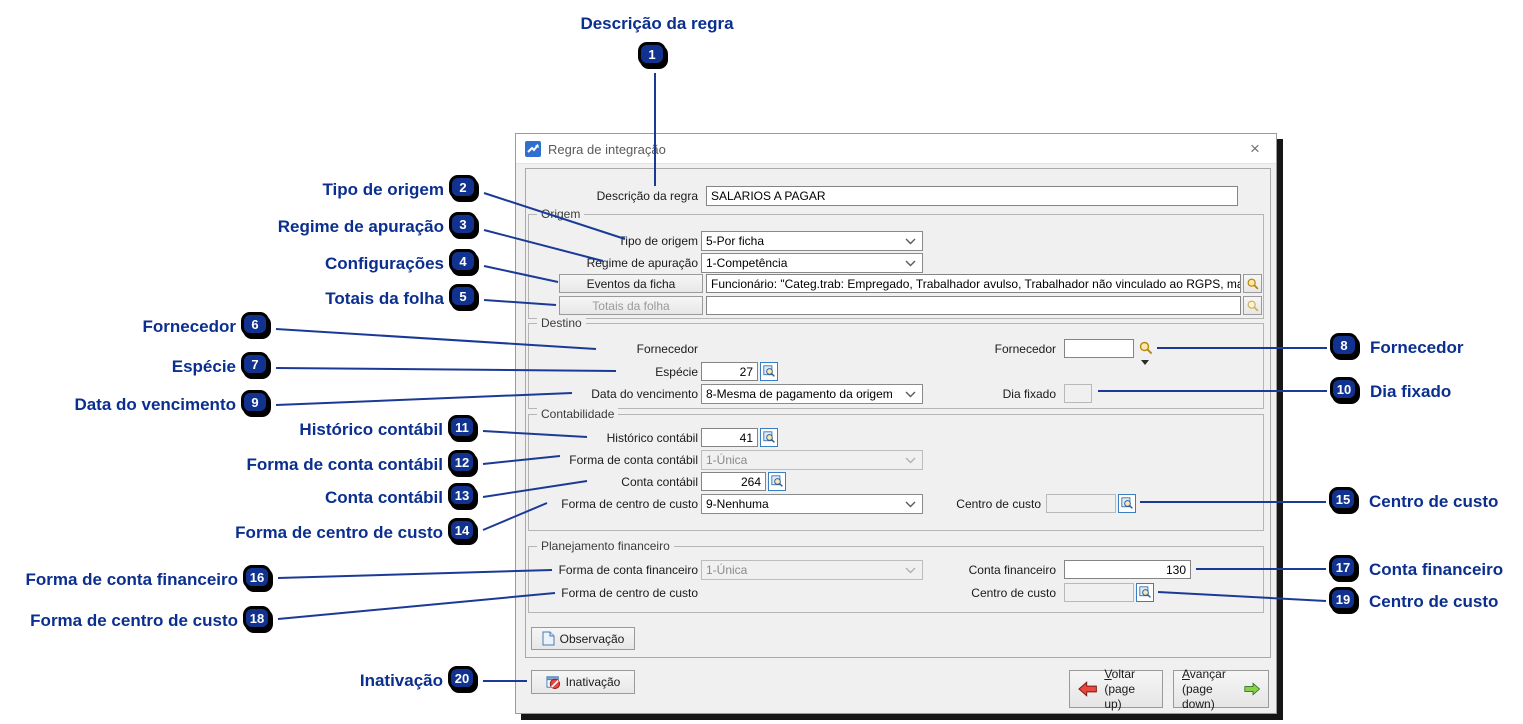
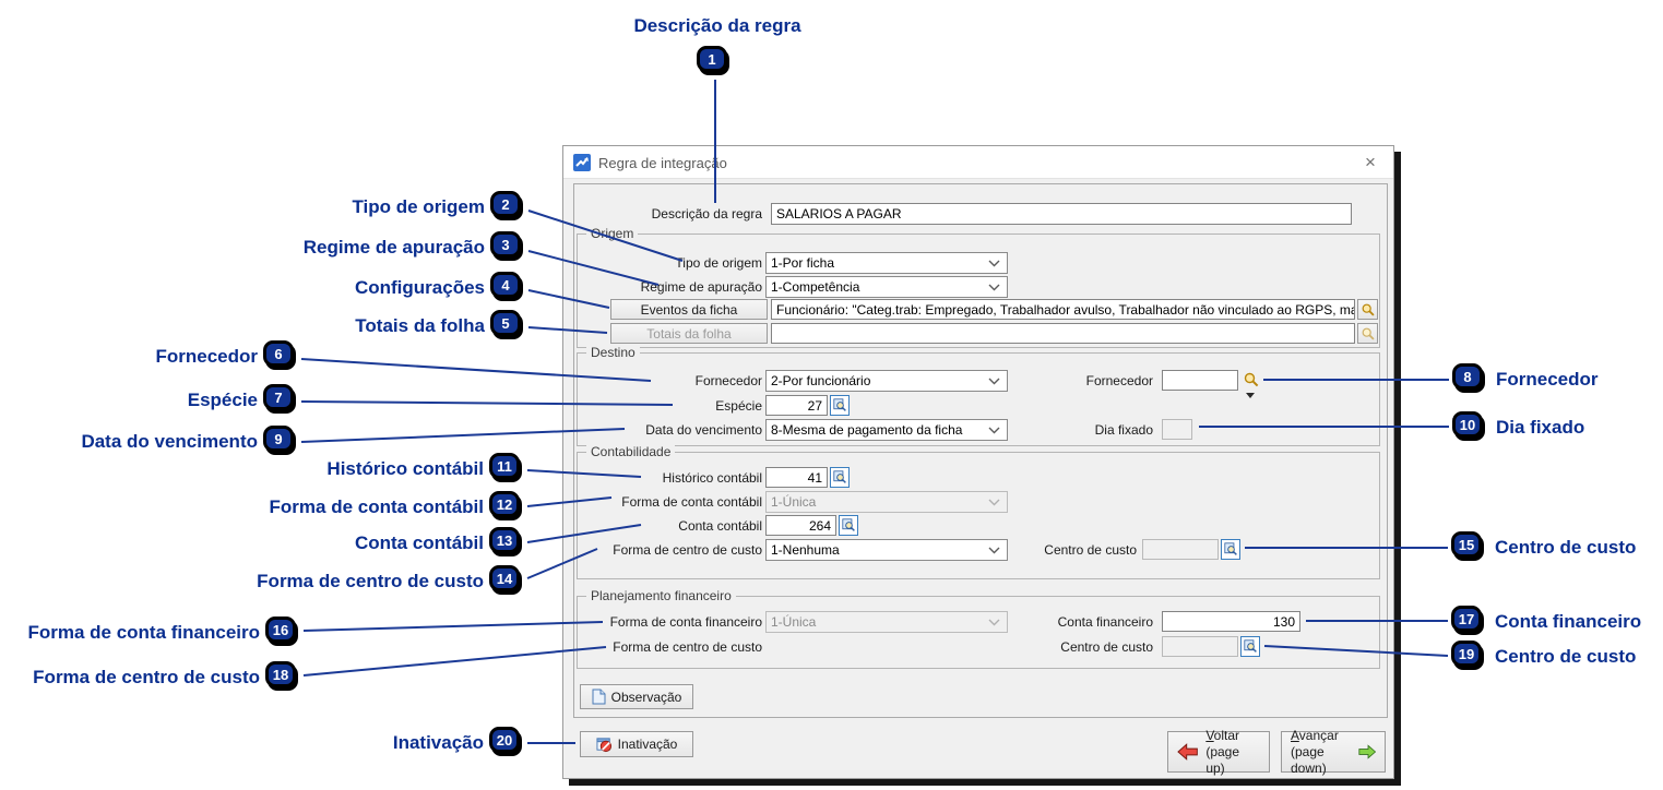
  Regra de integraço
  ×
  Descrição da regra
  SALARIOS A PAGAR
  rigem
  Tipo de origem
- 5-Por ficha
+ 1-Por ficha
  Regime de apuração
  1-Competência
  Eventos da ficha
  Funcionário: "Categ.trab: Empregado, Trabalhador avulso, Trabalhador não vinculado ao RGPS, ma
  Totais da folha
  Destino
  Fornecedor
+ 2-Por funcionário
  Fornecedor
  Espécie
  27
  Data do vencimento
- 8-Mesma de pagamento da origem
+ 8-Mesma de pagamento da ficha
  Dia fixado
  Contabilidade
  Histórico contábil
  41
  Forma de conta contábil
  1-Única
  Conta contábil
  264
  Forma de centro de custo
- 9-Nenhuma
+ 1-Nenhuma
  Centro de custo
  Planejamento financeiro
  Forma de conta financeiro
  1-Única
  Conta financeiro
  130
  Forma de centro de custo
  Centro de custo
  Observação
  Inativação
  Voltar
  (page up)
  Avançar
  (page down)
  Descrição da regra
  1
  Tipo de origem
  2
  Regime de apuração
  3
  Configurações
  4
  Totais da folha
  5
  Fornecedor
  6
  Espécie
  7
  8
  Fornecedor
  Data do vencimento
  9
  10
  Dia fixado
  Histórico contábil
  11
  Forma de conta contábil
  12
  Conta contábil
  13
  Forma de centro de custo
  14
  15
  Centro de custo
  Forma de conta financeiro
  16
  17
  Conta financeiro
  Forma de centro de custo
  18
  19
  Centro de custo
  Inativação
  20
